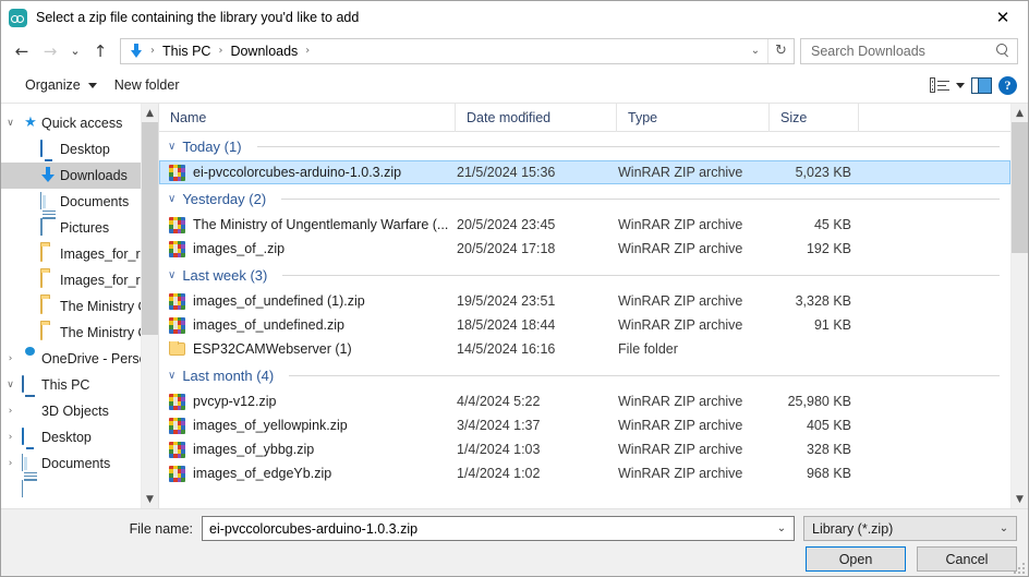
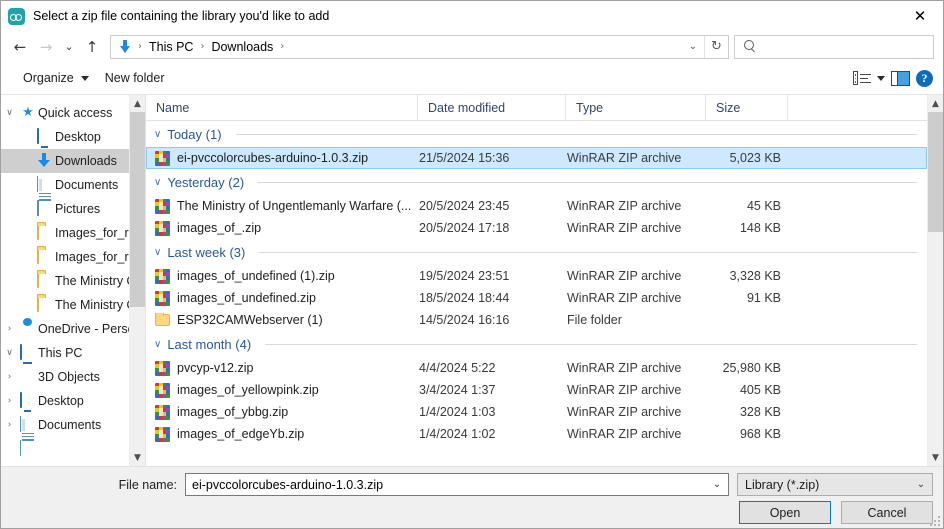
  Select a zip file containing the library you'd like to add
  ✕
  ←
  →
  ⌄
  ↑
  ›
  This PC
  ›
  Downloads
  ›
  ⌄
  ↻
- Search Downloads
  Organize
  New folder
  ?
  ∨
  ★
  Quick access
  Desktop
  Downloads
  Documents
  Pictures
  Images_for_r
  Images_for_r
  The Ministry
  The Ministry
  ›
  OneDrive - Pers
  ∨
  This PC
  ›
  3D Objects
  ›
  Desktop
  ›
  Documents
  ▲
  ▼
  Name
  ⌄
  Date modified
  Type
  Size
  ∨
  Today (1)
  ei-pvccolorcubes-arduino-1.0.3.zip
  21/5/2024 15:36
  WinRAR ZIP archive
  5,023 KB
  ∨
  Yesterday (2)
  The Ministry of Ungentlemanly Warfare (...
  20/5/2024 23:45
  WinRAR ZIP archive
  45 KB
  images_of_.zip
  20/5/2024 17:18
  WinRAR ZIP archive
- 192 KB
+ 148 KB
  ∨
  Last week (3)
  images_of_undefined (1).zip
  19/5/2024 23:51
  WinRAR ZIP archive
  3,328 KB
  images_of_undefined.zip
  18/5/2024 18:44
  WinRAR ZIP archive
  91 KB
  ESP32CAMWebserver (1)
  14/5/2024 16:16
  File folder
  ∨
  Last month (4)
  pvcyp-v12.zip
  4/4/2024 5:22
  WinRAR ZIP archive
  25,980 KB
  images_of_yellowpink.zip
  3/4/2024 1:37
  WinRAR ZIP archive
  405 KB
  images_of_ybbg.zip
  1/4/2024 1:03
  WinRAR ZIP archive
  328 KB
  images_of_edgeYb.zip
  1/4/2024 1:02
  WinRAR ZIP archive
  968 KB
  ▲
  ▼
  File name:
  ei-pvccolorcubes-arduino-1.0.3.zip
  ⌄
  Library (*.zip)
  ⌄
  Open
  Cancel
